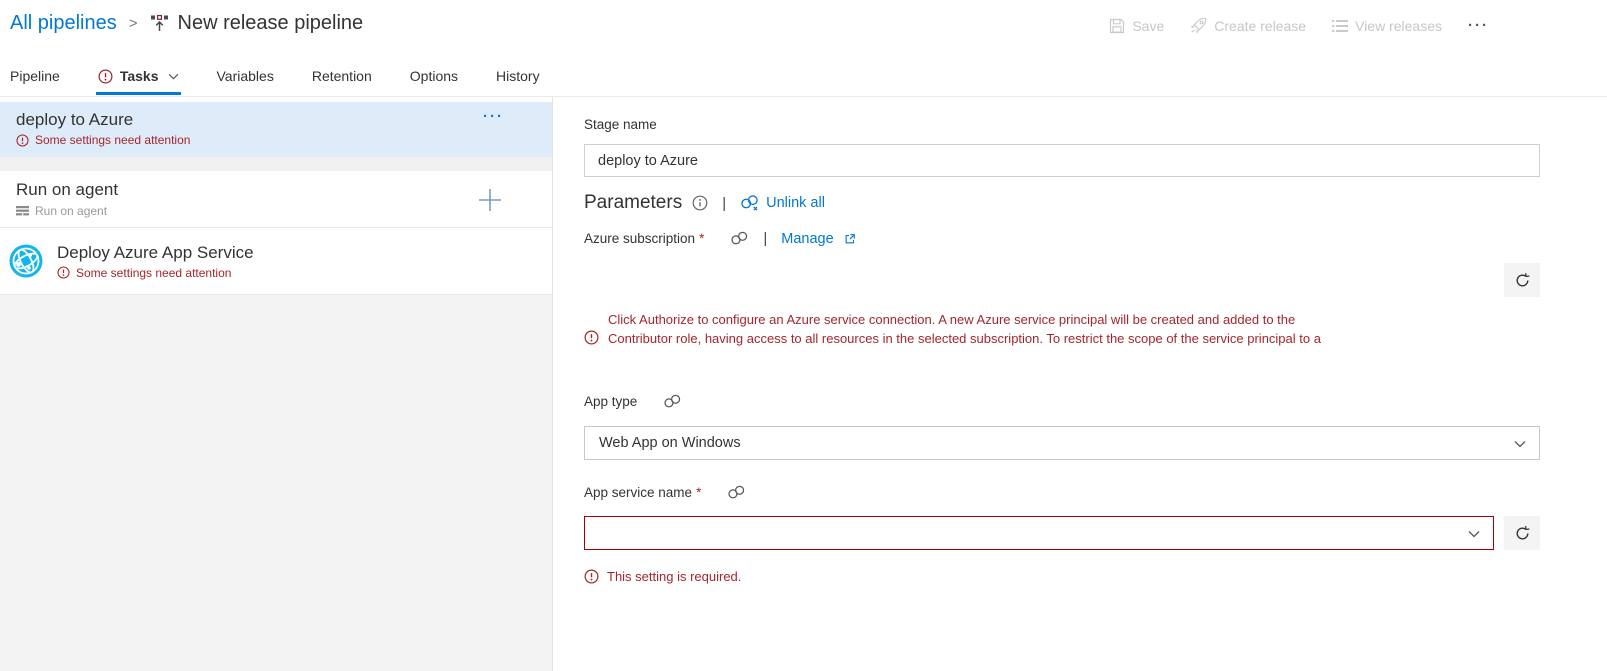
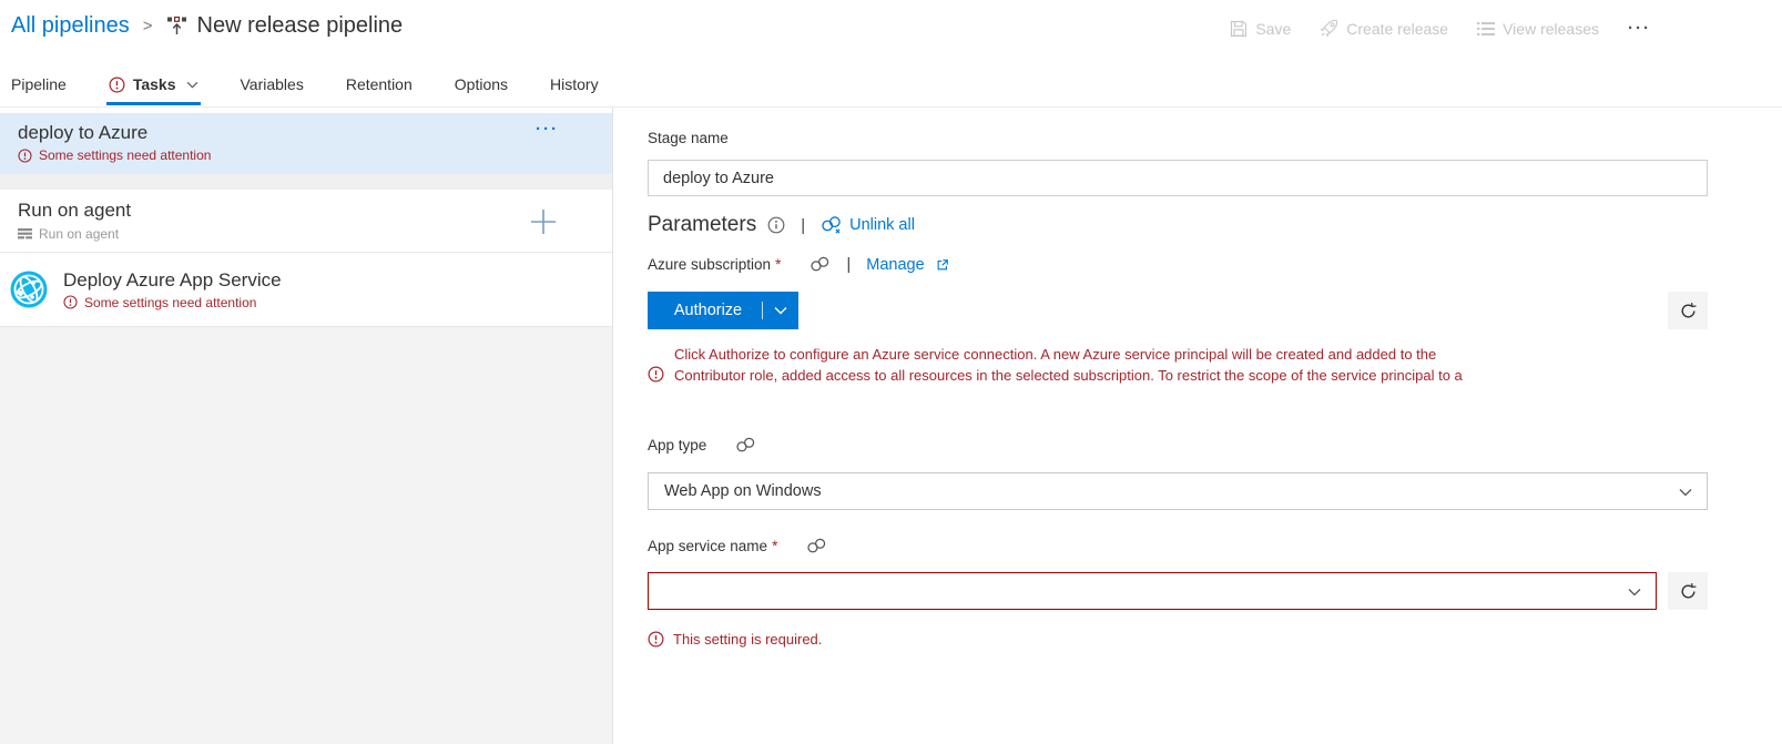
  All pipelines
  >
  New release pipeline
  Save
  Create release
  View releases
  ···
  Pipeline
  Tasks
  Variables
  Retention
  Options
  History
  deploy to Azure
  Some settings need attention
  ···
  Run on agent
  Run on agent
  Deploy Azure App Service
  Some settings need attention
  Stage name
  deploy to Azure
  Parameters
  |
  Unlink all
  Azure subscription
  *
  |
  Manage
+ Authorize
  Click Authorize to configure an Azure service connection. A new Azure service principal will be created and added to the
- Contributor role, having access to all resources in the selected subscription. To restrict the scope of the service principal to a
+ Contributor role, added access to all resources in the selected subscription. To restrict the scope of the service principal to a
  App type
  Web App on Windows
  App service name
  *
  This setting is required.
